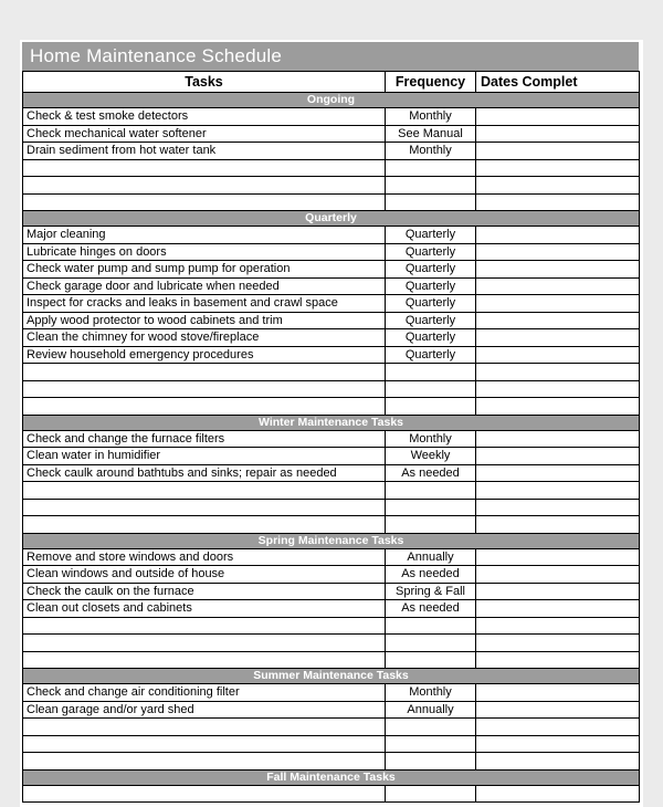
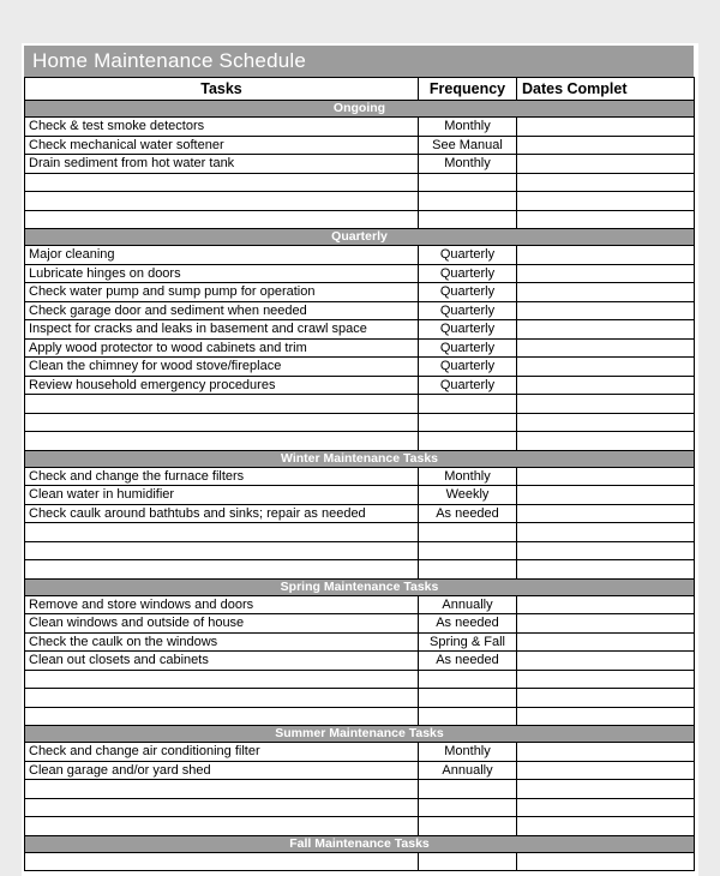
  Home Maintenance Schedule
  Tasks	Frequency	Dates Complet
  Ongoing
  Check & test smoke detectors	Monthly
  Check mechanical water softener	See Manual
  Drain sediment from hot water tank	Monthly
  Quarterly
  Major cleaning	Quarterly
  Lubricate hinges on doors	Quarterly
  Check water pump and sump pump for operation	Quarterly
- Check garage door and lubricate when needed	Quarterly
+ Check garage door and sediment when needed	Quarterly
  Inspect for cracks and leaks in basement and crawl space	Quarterly
  Apply wood protector to wood cabinets and trim	Quarterly
  Clean the chimney for wood stove/fireplace	Quarterly
  Review household emergency procedures	Quarterly
  Winter Maintenance Tasks
  Check and change the furnace filters	Monthly
  Clean water in humidifier	Weekly
  Check caulk around bathtubs and sinks; repair as needed	As needed
  Spring Maintenance Tasks
  Remove and store windows and doors	Annually
  Clean windows and outside of house	As needed
- Check the caulk on the furnace	Spring & Fall
+ Check the caulk on the windows	Spring & Fall
  Clean out closets and cabinets	As needed
  Summer Maintenance Tasks
  Check and change air conditioning filter	Monthly
  Clean garage and/or yard shed	Annually
  Fall Maintenance Tasks
